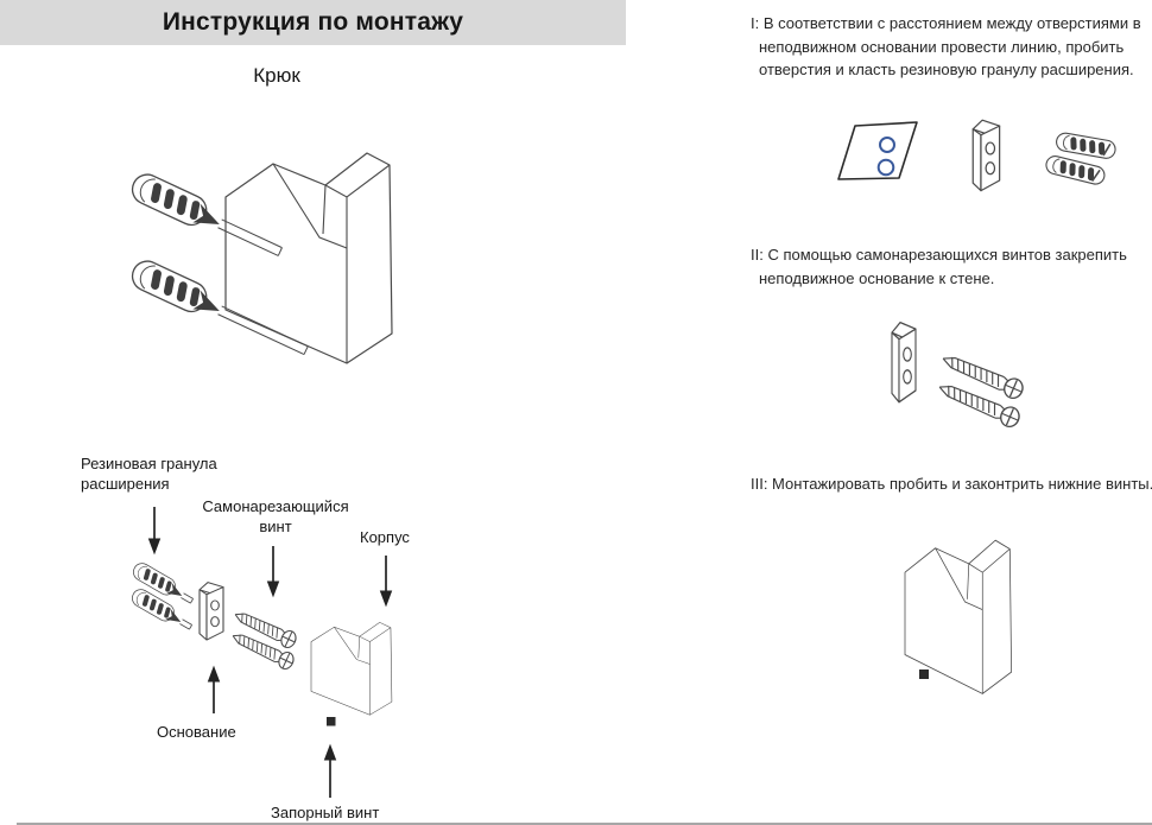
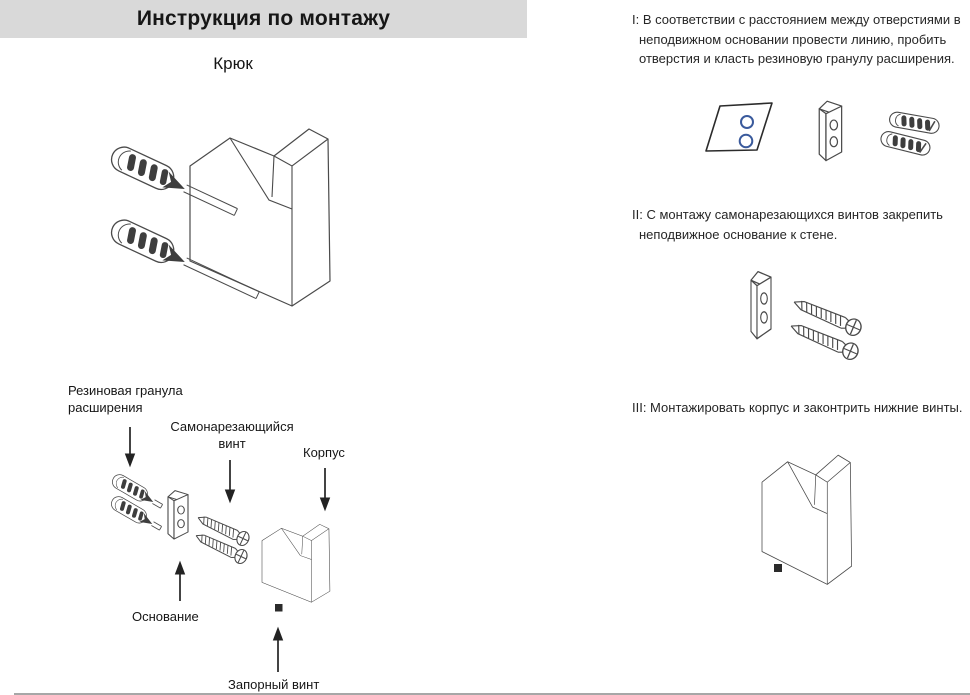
  Инструкция по монтажу
  Крюк
  Резиновая гранула расширения
  Самонарезающийся винт
  Корпус
  Основание
  Запорный винт
  I: В соответствии с расстоянием между отверстиями в неподвижном основании провести линию, пробить отверстия и класть резиновую гранулу расширения.
- II: С помощью самонарезающихся винтов закрепить неподвижное основание к стене.
+ II: С монтажу самонарезающихся винтов закрепить неподвижное основание к стене.
- III: Монтажировать пробить и законтрить нижние винты.
+ III: Монтажировать корпус и законтрить нижние винты.
